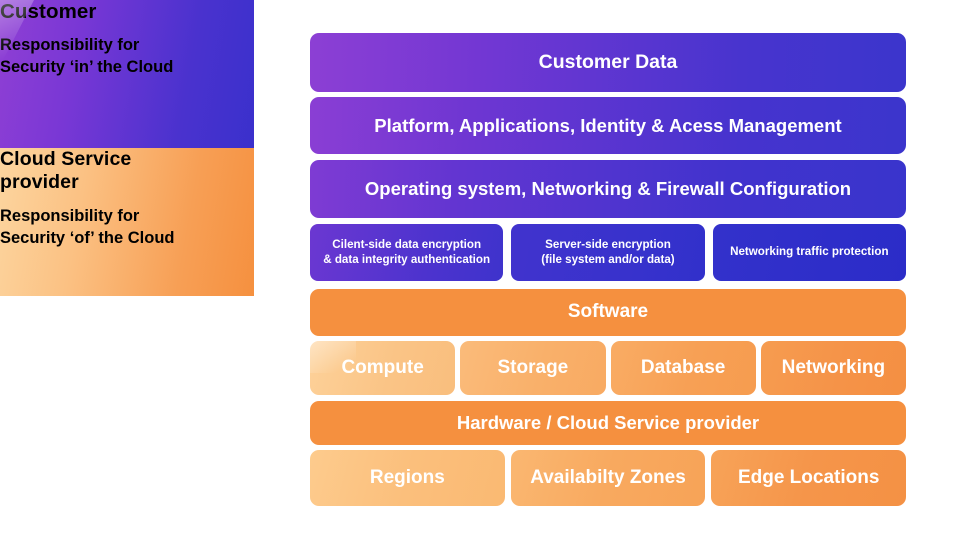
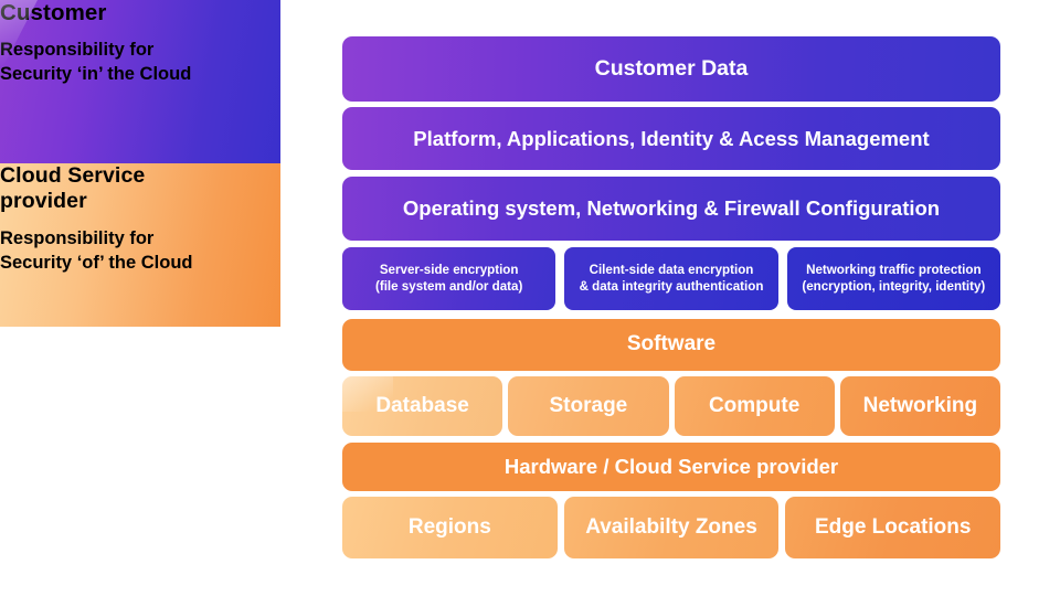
  stomer
  esponsibility for
  Security ‘in’ the Cloud
  Cloud Service
  provider
  Responsibility for
  Security ‘of’ the Cloud
  Customer Data
  Platform, Applications, Identity & Acess Management
  Operating system, Networking & Firewall Configuration
- Cilent-side data encryption
+ Server-side encryption
- & data integrity authentication
+ (file system and/or data)
- Server-side encryption
+ Cilent-side data encryption
- (file system and/or data)
+ & data integrity authentication
  Networking traffic protection
+ (encryption, integrity, identity)
  Software
- Compute
+ Database
  Storage
- Database
+ Compute
  Networking
  Hardware / Cloud Service provider
  Regions
  Availabilty Zones
  Edge Locations
